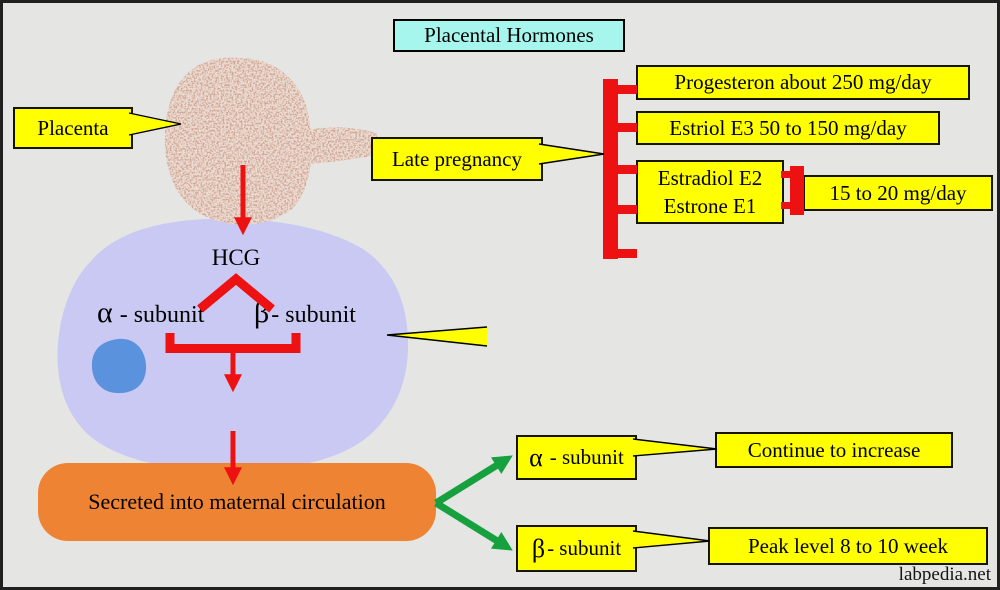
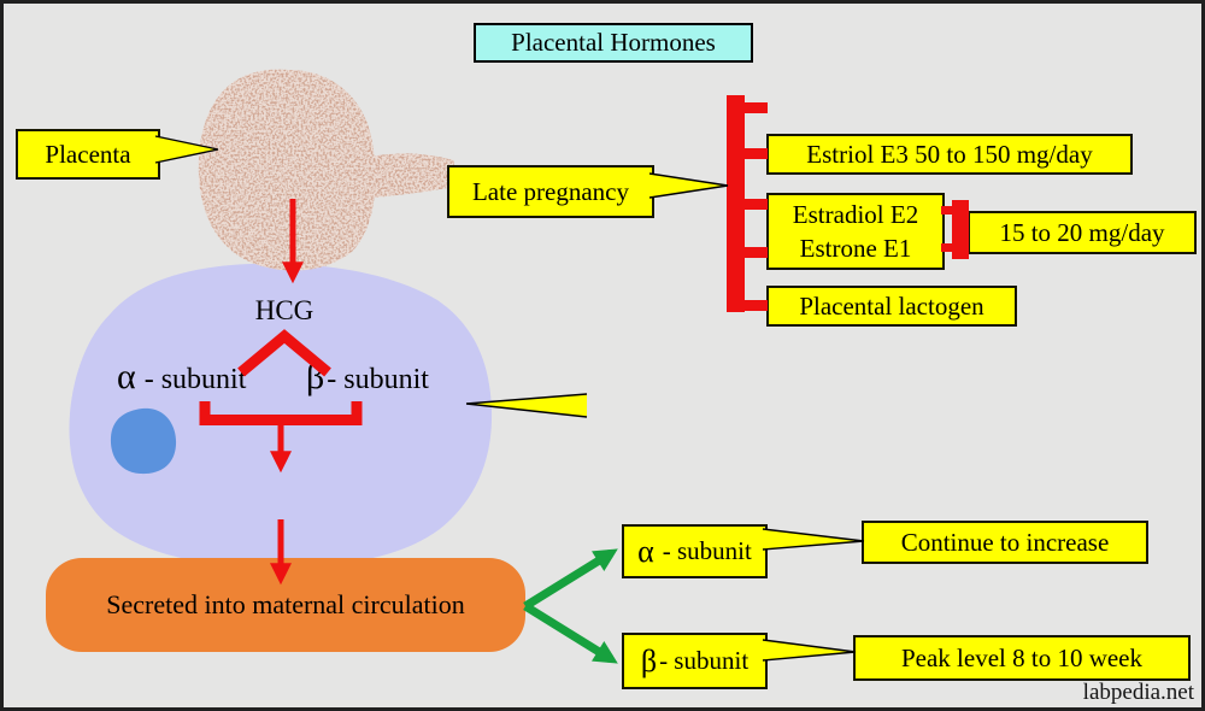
  Placental Hormones
  Placenta
  Late pregnancy
- Progesteron about 250 mg/day
  Estriol E3 50 to 150 mg/day
  Estradiol E2
  Estrone E1
  15 to 20 mg/day
+ Placental lactogen
  HCG
  α - subunit
  β- subunit
  Secreted into maternal circulation
  α
  - subunit
  Continue to increase
  β
  - subunit
  Peak level 8 to 10 week
  labpedia.net
